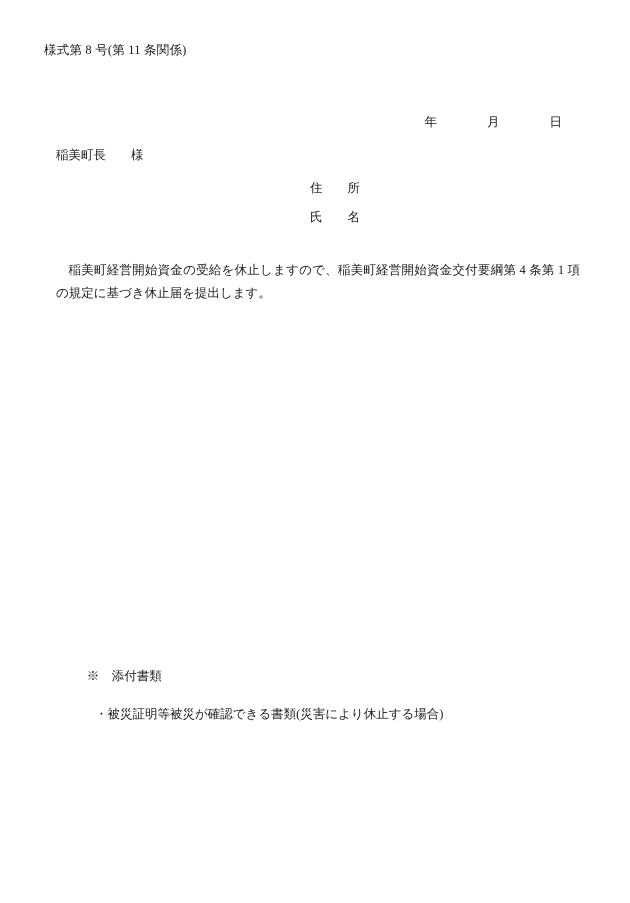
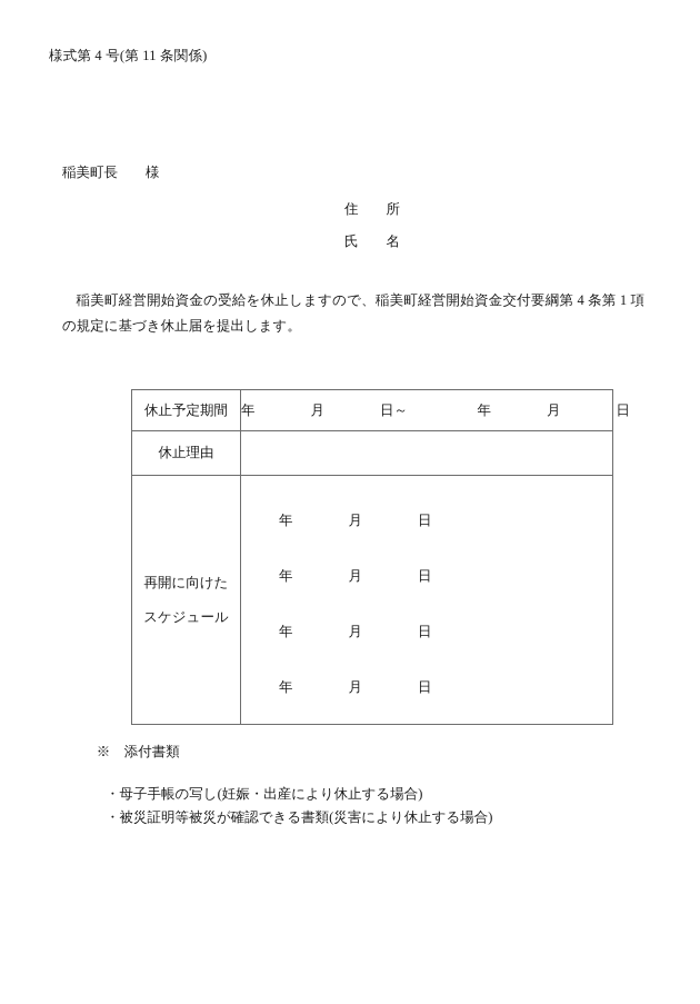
- 様式第 8 号(第 11 条関係)
+ 様式第 4 号(第 11 条関係)
- 年 月 日
  稲美町長 様
  住 所
  氏 名
  稲美町経営開始資金の受給を休止しますので、稲美町経営開始資金交付要綱第 4 条第 1 項の規定に基づき休止届を提出します。
+ 休止予定期間	年 月 日～ 年 月 日
+ 休止理由
+ 再開に向けた スケジュール	年 月 日 年 月 日 年 月 日 年 月 日
  ※ 添付書類
+ ・母子手帳の写し(妊娠・出産により休止する場合)
  ・被災証明等被災が確認できる書類(災害により休止する場合)
